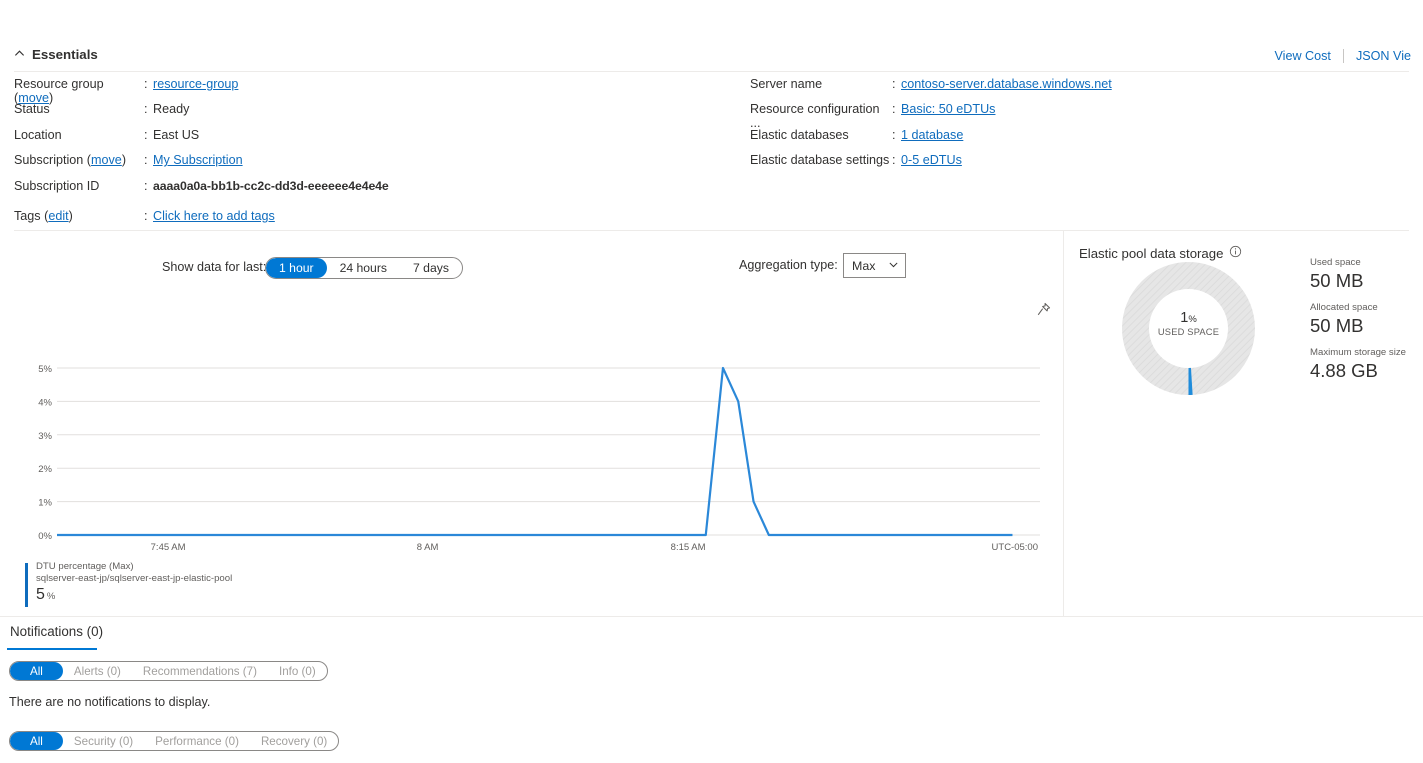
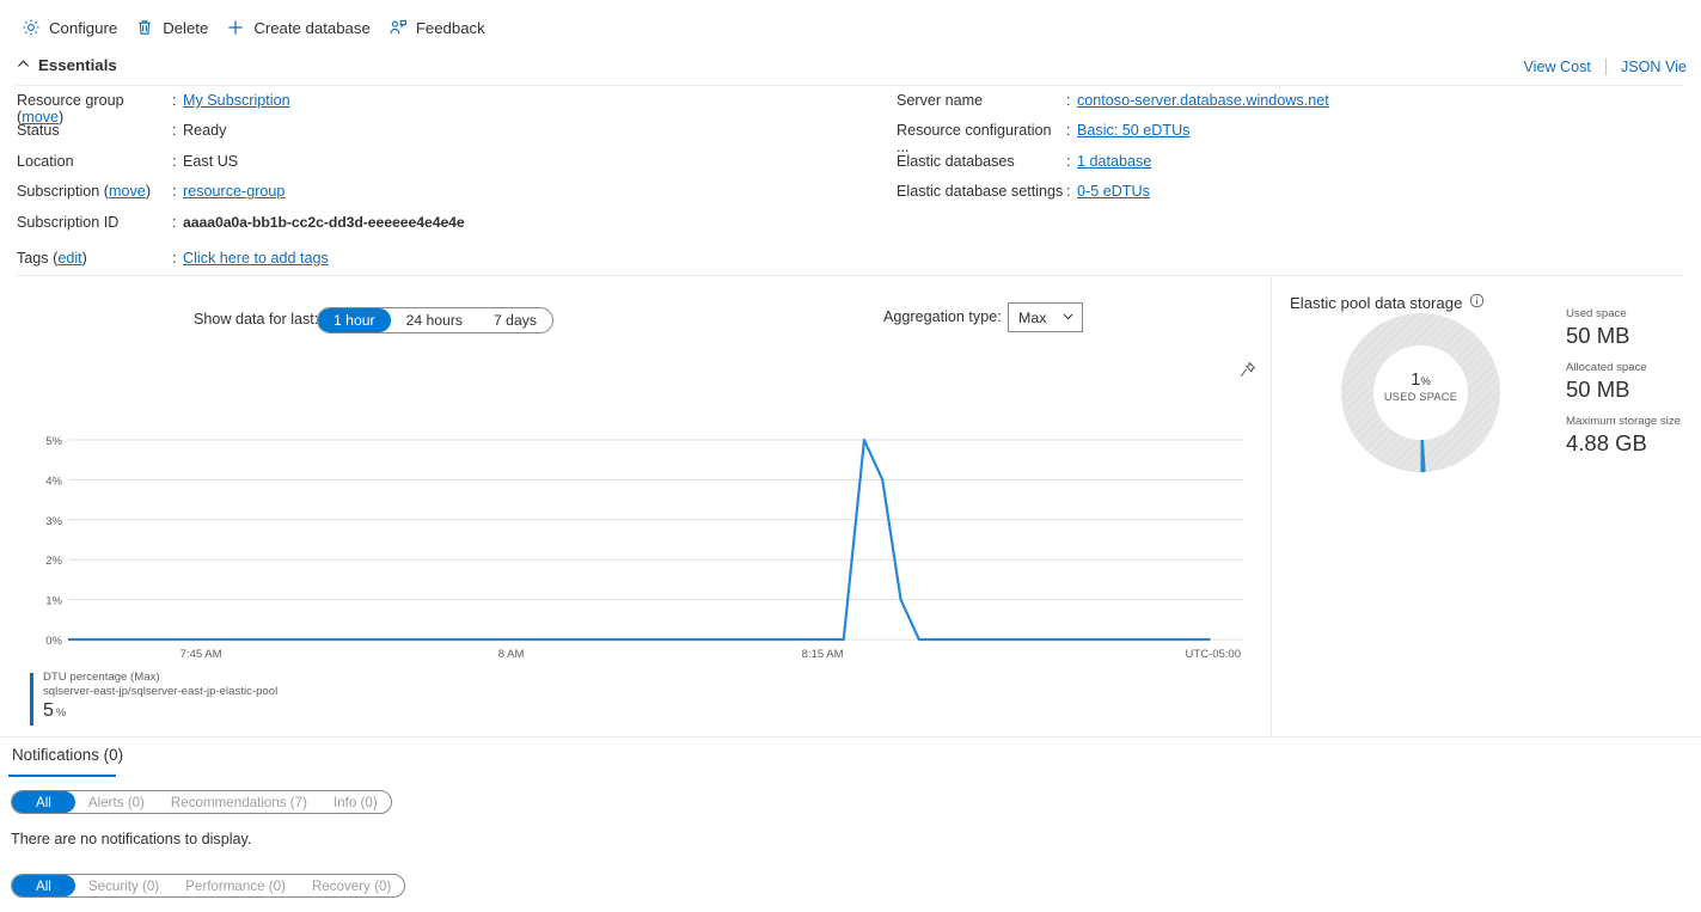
+ Configure
+ Delete
+ Create database
+ Feedback
  Essentials
  View Cost
  JSON Vie
  Resource group (move)
  :
- resource-group
+ My Subscription
  Status
  :
  Ready
  Location
  :
  East US
  Subscription (move)
  :
- My Subscription
+ resource-group
  Subscription ID
  :
  aaaa0a0a-bb1b-cc2c-dd3d-eeeeee4e4e4e
  Tags (edit)
  :
  Click here to add tags
  Server name
  :
  contoso-server.database.windows.net
  Resource configuration ...
  :
  Basic: 50 eDTUs
  Elastic databases
  :
  1 database
  Elastic database settings
  :
  0-5 eDTUs
  Show data for last
  1 hour
  24 hours
  7 days
  Aggregation type:
  Max
  5%
  4%
  3%
  2%
  1%
  0%
  7:45 AM
  8 AM
  8:15 AM
  UTC-05:00
  DTU percentage (Max)
  sqlserver-east-jp/sqlserver-east-jp-elastic-pool
  5 %
  Elastic pool data storage
  1%
  USED SPACE
  Used space
  50 MB
  Allocated space
  50 MB
  Maximum storage size
  4.88 GB
  Notifications (0)
  All
  Alerts (0)
  Recommendations (7)
  Info (0)
  There are no notifications to display.
  All
  Security (0)
  Performance (0)
  Recovery (0)
